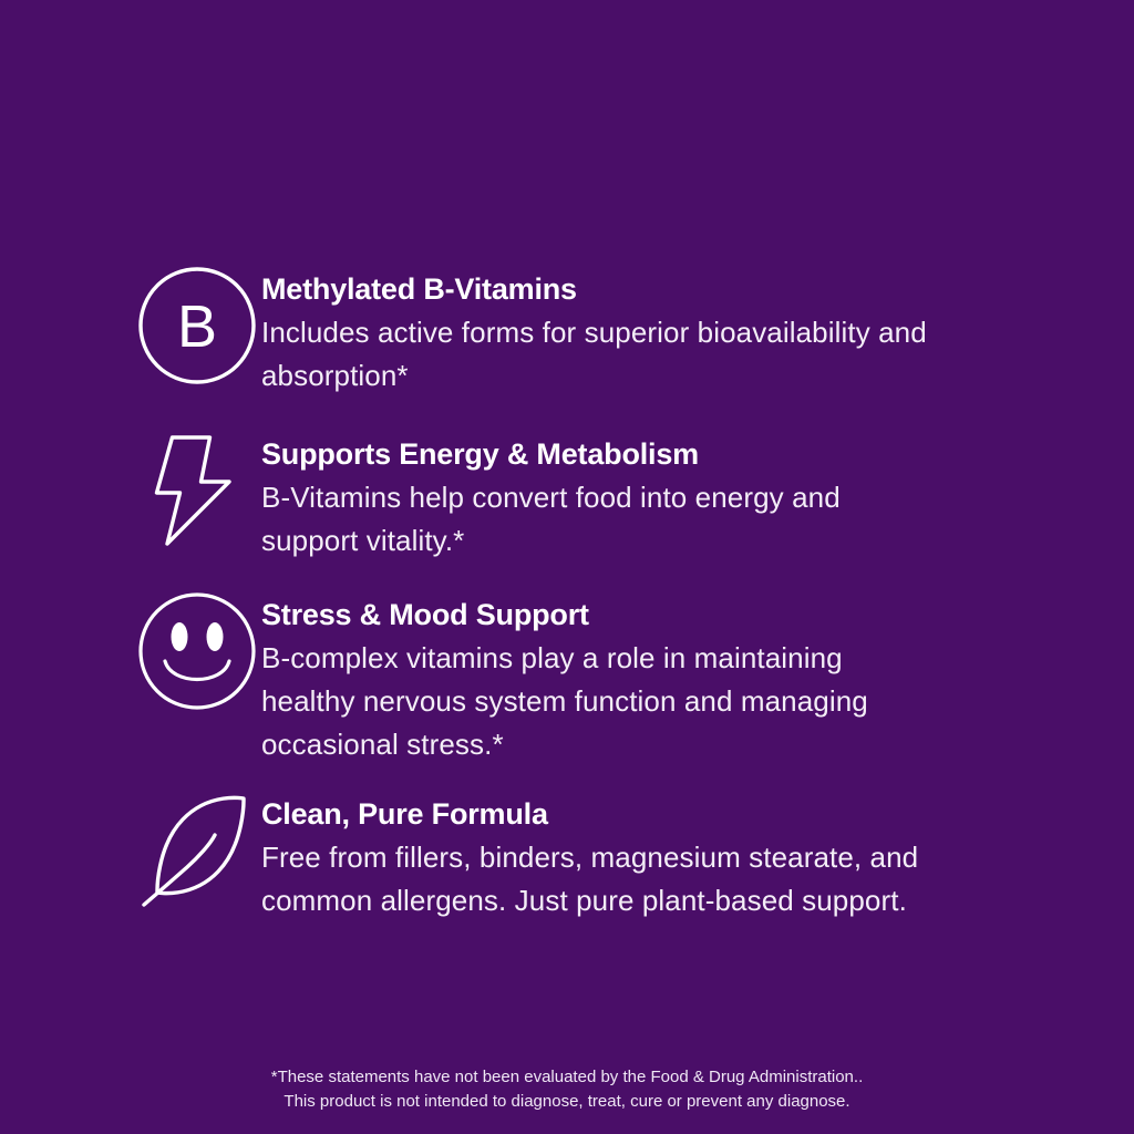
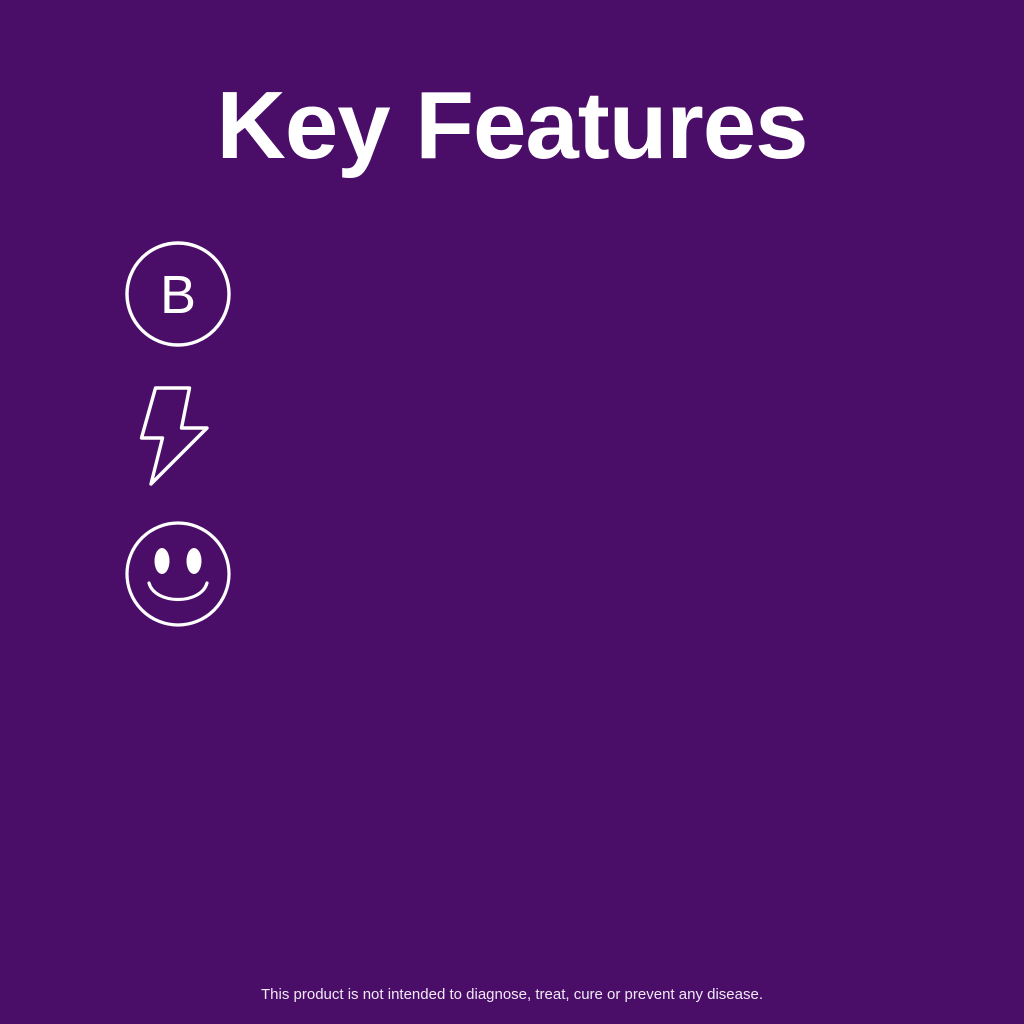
+ Key Features
  B
- Methylated B-Vitamins
- Includes active forms for superior bioavailability and absorption*
- Supports Energy & Metabolism
- B-Vitamins help convert food into energy and support vitality.*
- Stress & Mood Support
- B-complex vitamins play a role in maintaining healthy nervous system function and managing occasional stress.*
- Clean, Pure Formula
- Free from fillers, binders, magnesium stearate, and common allergens. Just pure plant-based support.
- *These statements have not been evaluated by the Food & Drug Administration..
- This product is not intended to diagnose, treat, cure or prevent any diagnose.
+ This product is not intended to diagnose, treat, cure or prevent any disease.
